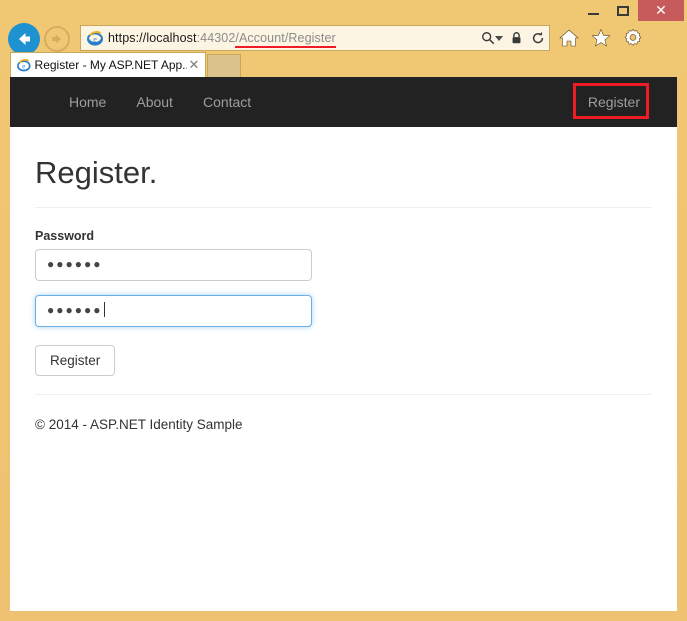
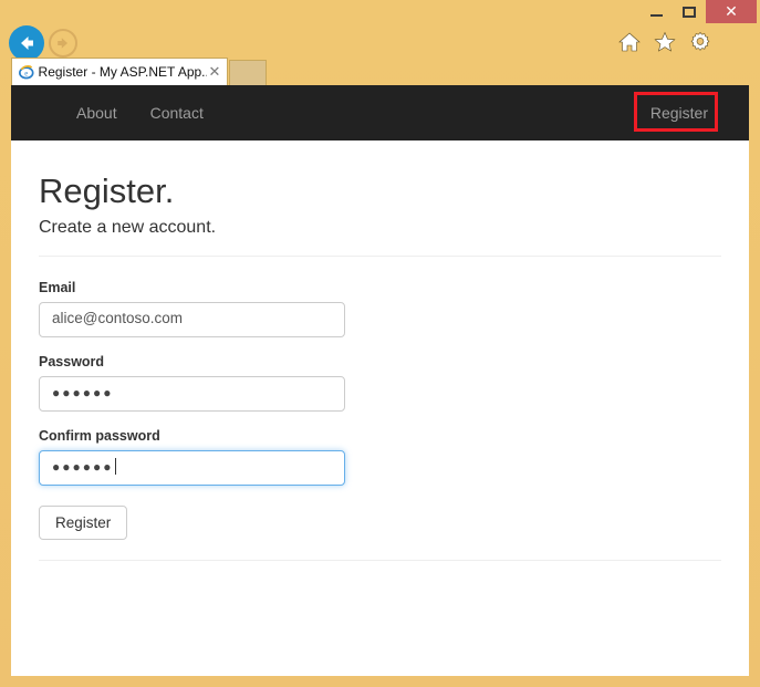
  ✕
- e
- https://localhost:44302/Account/Register
  Register - My ASP.NET App.
  ✕
- Home
  About
  Contact
  Register
  Register.
+ Create a new account.
+ Email
+ alice@contoso.com
  Password
  ●●●●●●
+ Confirm password
  ●●●●●●
  Register
- © 2014 - ASP.NET Identity Sample
